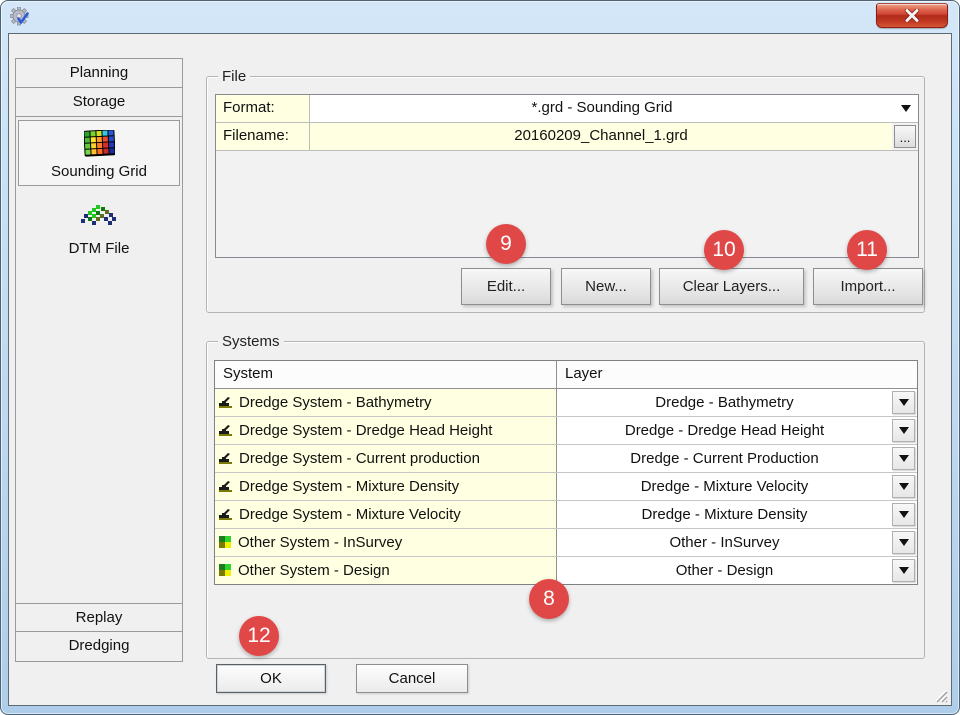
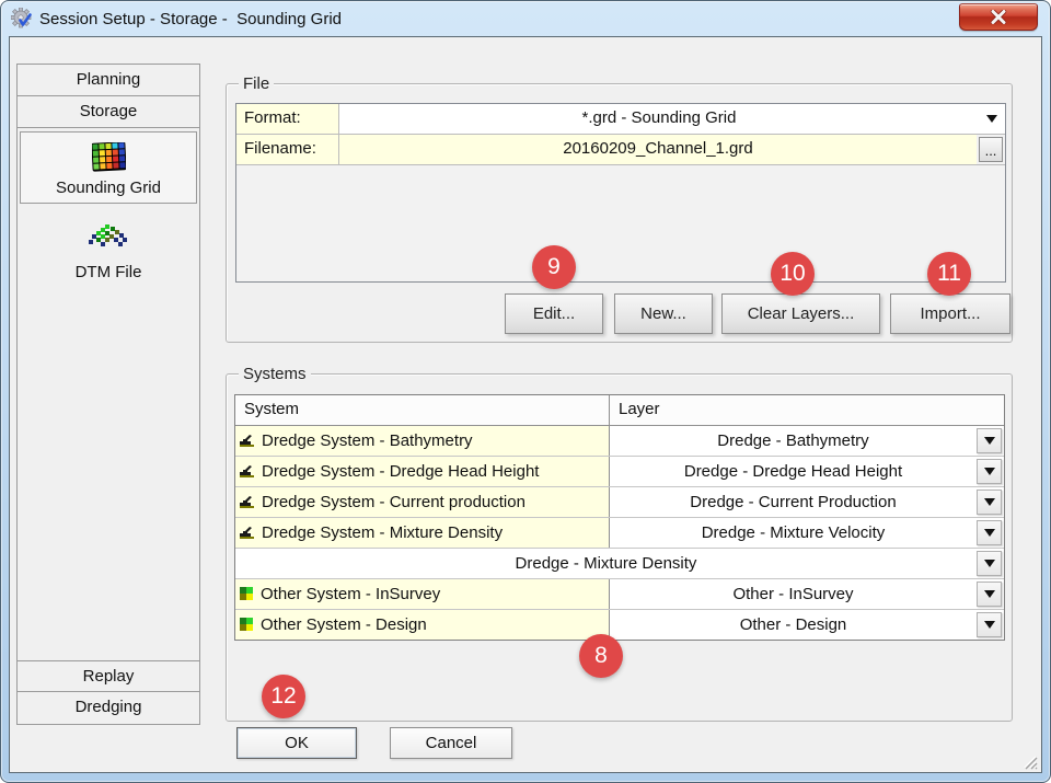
+ Session Setup - Storage - Sounding Grid
  Planning
  Storage
  Sounding Grid
  DTM File
  Replay
  Dredging
  File
  Format:
  *.grd - Sounding Grid
  Filename:
  20160209_Channel_1.grd
  ...
  Edit...
  New...
  Clear Layers...
  Import...
  Systems
  System
  Layer
  Dredge System - Bathymetry
  Dredge - Bathymetry
  Dredge System - Dredge Head Height
  Dredge - Dredge Head Height
  Dredge System - Current production
  Dredge - Current Production
  Dredge System - Mixture Density
  Dredge - Mixture Velocity
- Dredge System - Mixture Velocity
  Dredge - Mixture Density
  Other System - InSurvey
  Other - InSurvey
  Other System - Design
  Other - Design
  OK
  Cancel
  9
  10
  11
  8
  12
